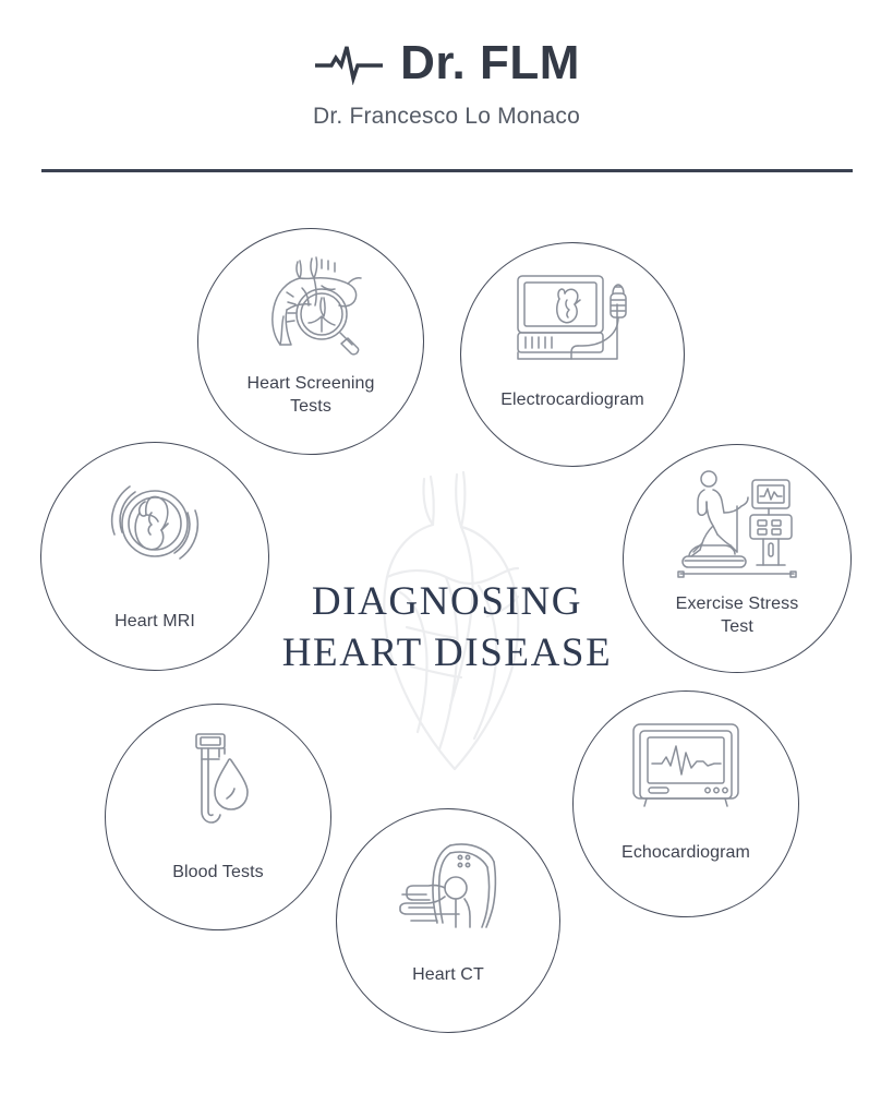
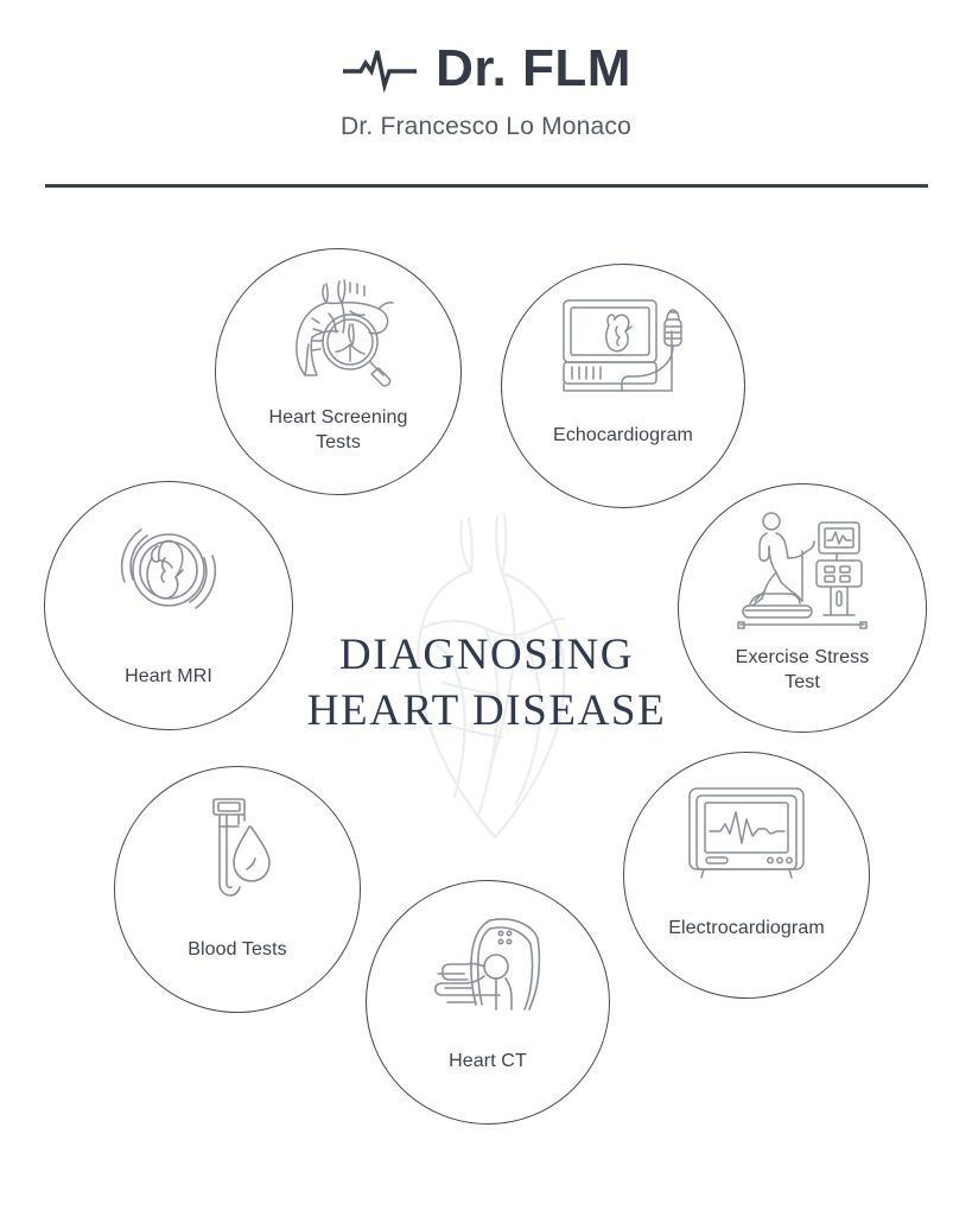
  Dr. FLM
  Dr. Francesco Lo Monaco
  DIAGNOSING
  HEART DISEASE
  Heart Screening
  Tests
- Electrocardiogram
+ Echocardiogram
  Heart MRI
  Exercise Stress
  Test
  Blood Tests
- Echocardiogram
+ Electrocardiogram
  Heart CT
